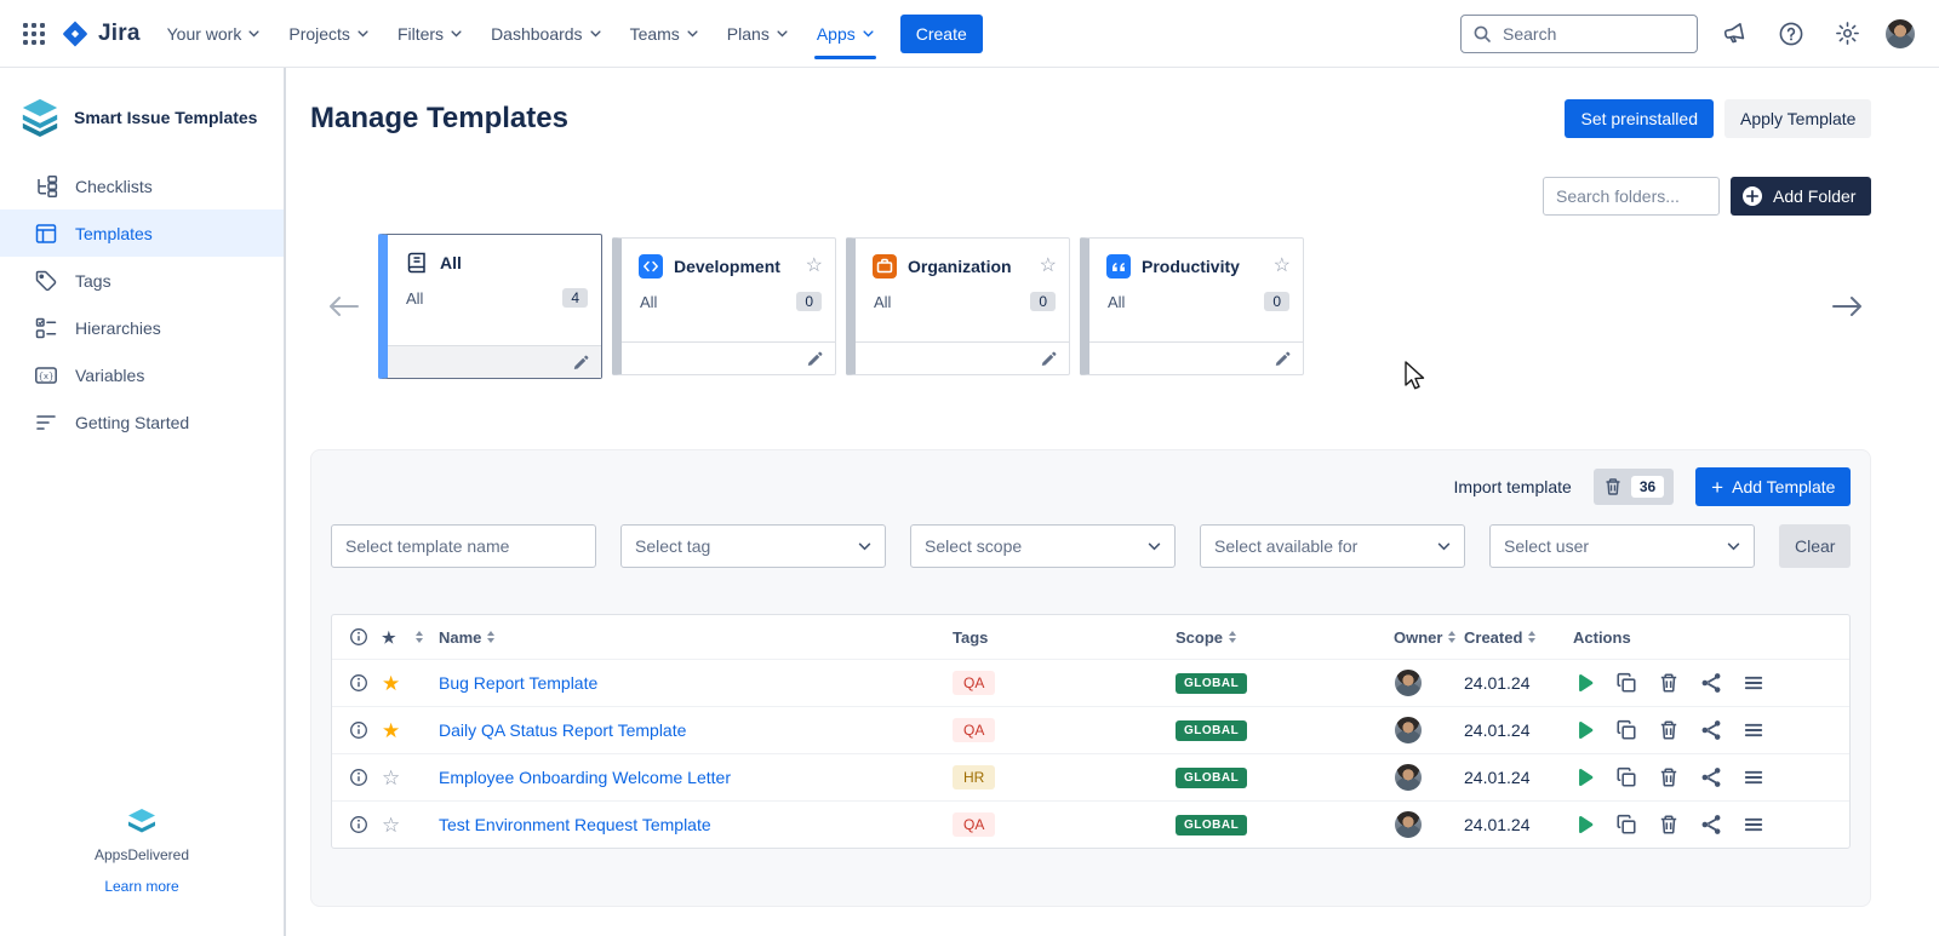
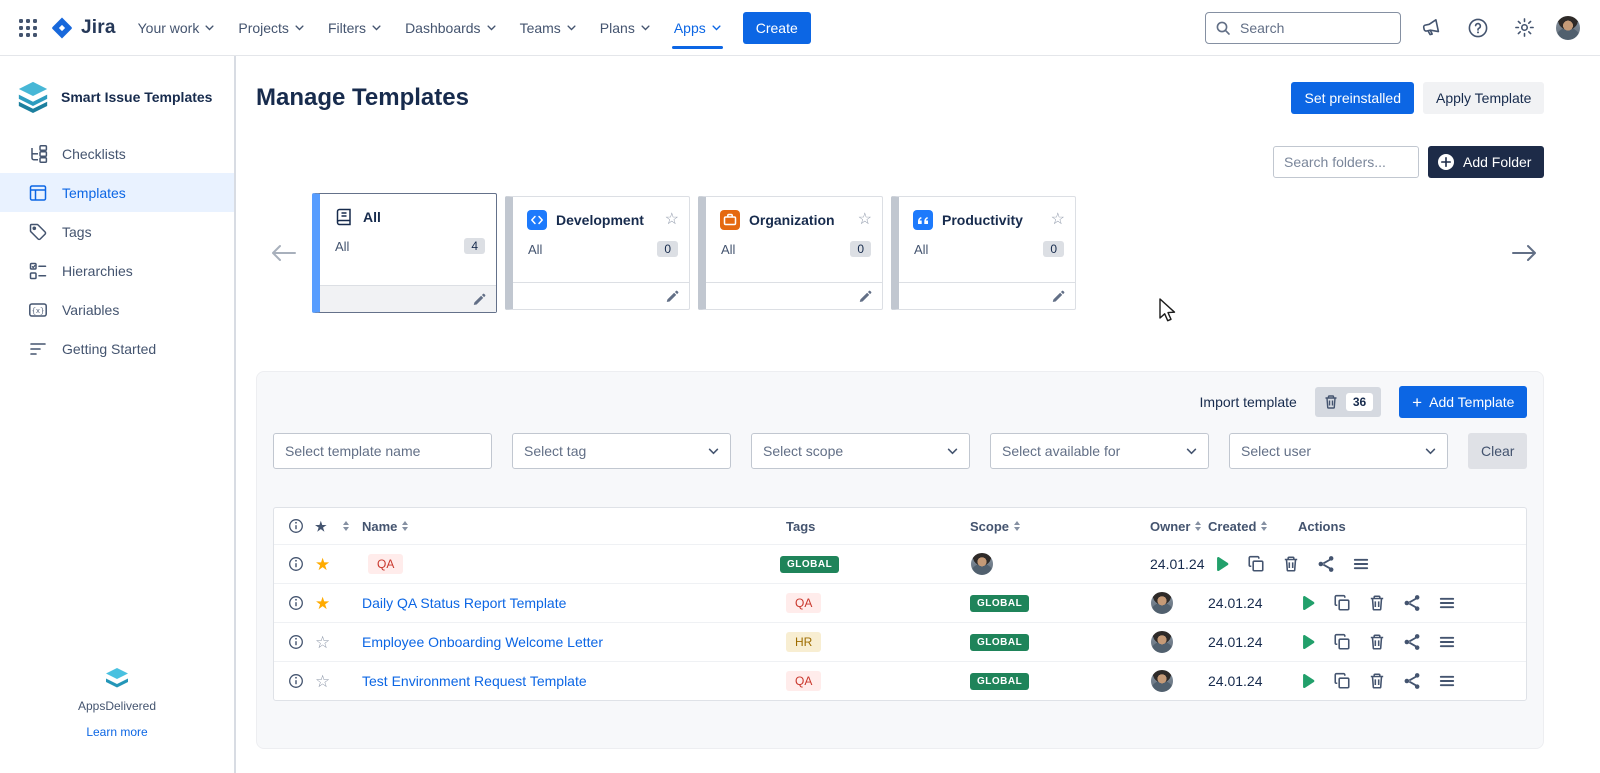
  Jira
  Your work
  Projects
  Filters
  Dashboards
  Teams
  Plans
  Apps
  Create
  Search
  Smart Issue Templates
  Checklists
  Templates
  Tags
  Hierarchies
  {x}
  Variables
  Getting Started
  AppsDelivered
  Learn more
  Manage Templates
  Set preinstalled
  Apply Template
  Search folders...
  Add Folder
  All
  All
  4
  Development
  ☆
  All
  0
  Organization
  ☆
  All
  0
  Productivity
  ☆
  All
  0
  Import template
  36
  +
  Add Template
  Select template name
  Select tag
  Select scope
  Select available for
  Select user
  Clear
  ★
  Name
  Tags
  Scope
  Owner
  Created
  Actions
  ★
- Bug Report Template
  QA
  GLOBAL
  24.01.24
  ★
  Daily QA Status Report Template
  QA
  GLOBAL
  24.01.24
  ☆
  Employee Onboarding Welcome Letter
  HR
  GLOBAL
  24.01.24
  ☆
  Test Environment Request Template
  QA
  GLOBAL
  24.01.24
